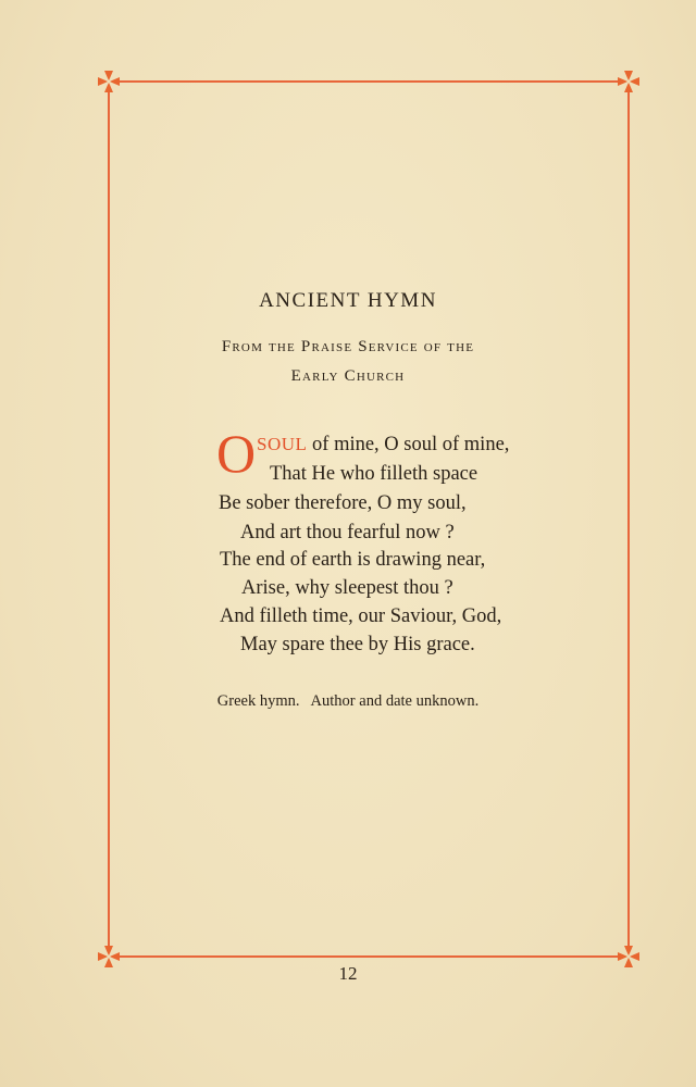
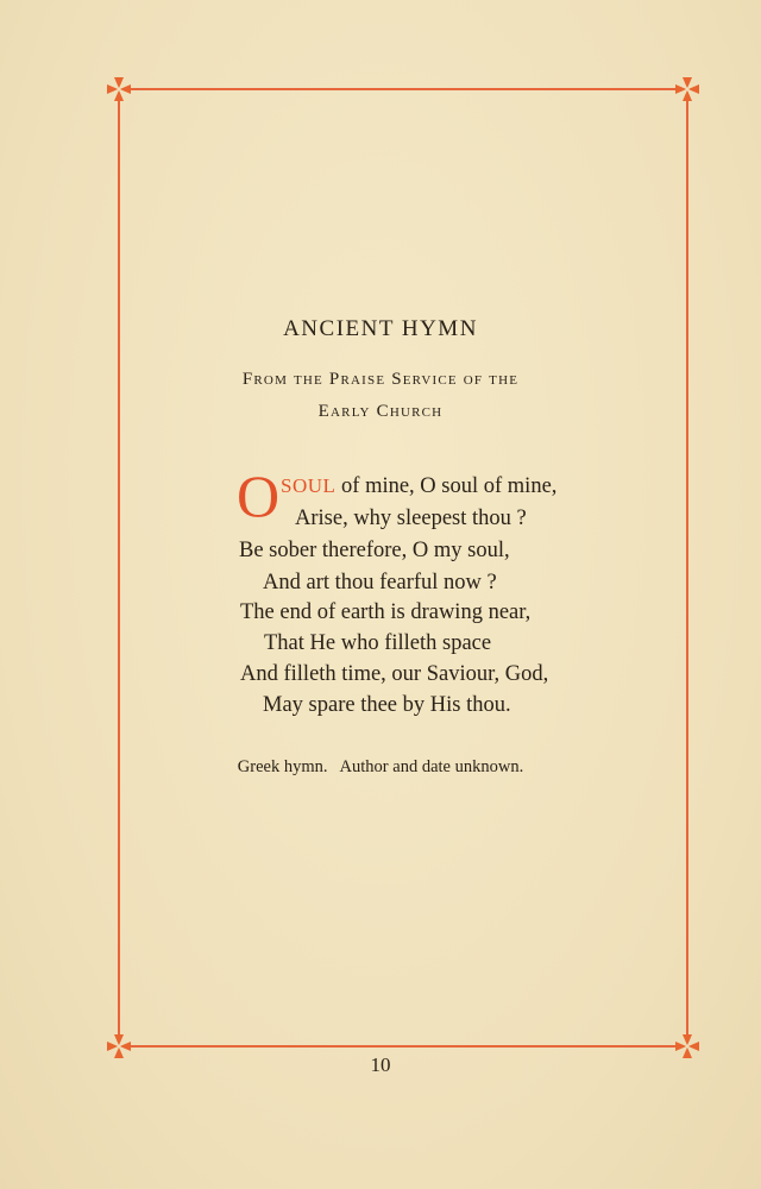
  ANCIENT HYMN
  From the Praise Service of the
  Early Church
  O
  SOUL of mine, O soul of mine,
- That He who filleth space
+ Arise, why sleepest thou ?
  Be sober therefore, O my soul,
  And art thou fearful now ?
  The end of earth is drawing near,
- Arise, why sleepest thou ?
+ That He who filleth space
  And filleth time, our Saviour, God,
- May spare thee by His grace.
+ May spare thee by His thou.
  Greek hymn. Author and date unknown.
- 12
+ 10
